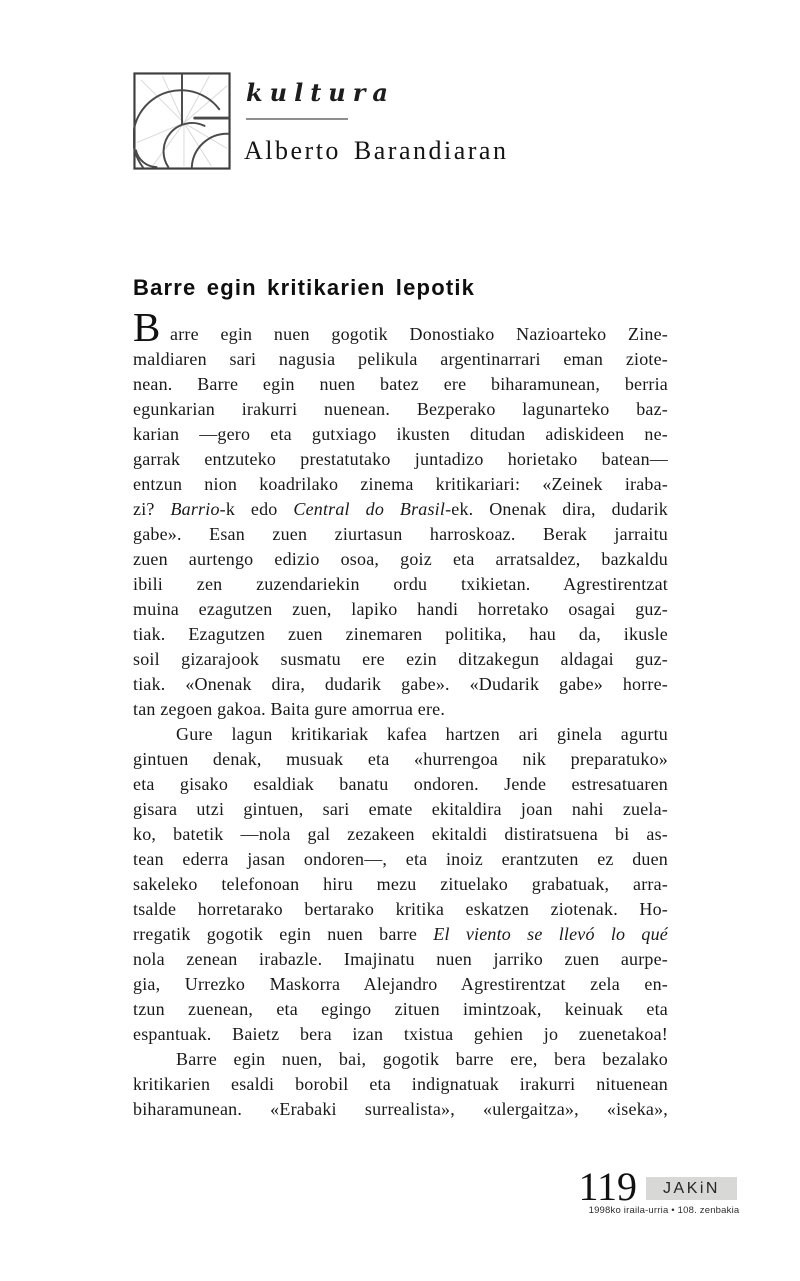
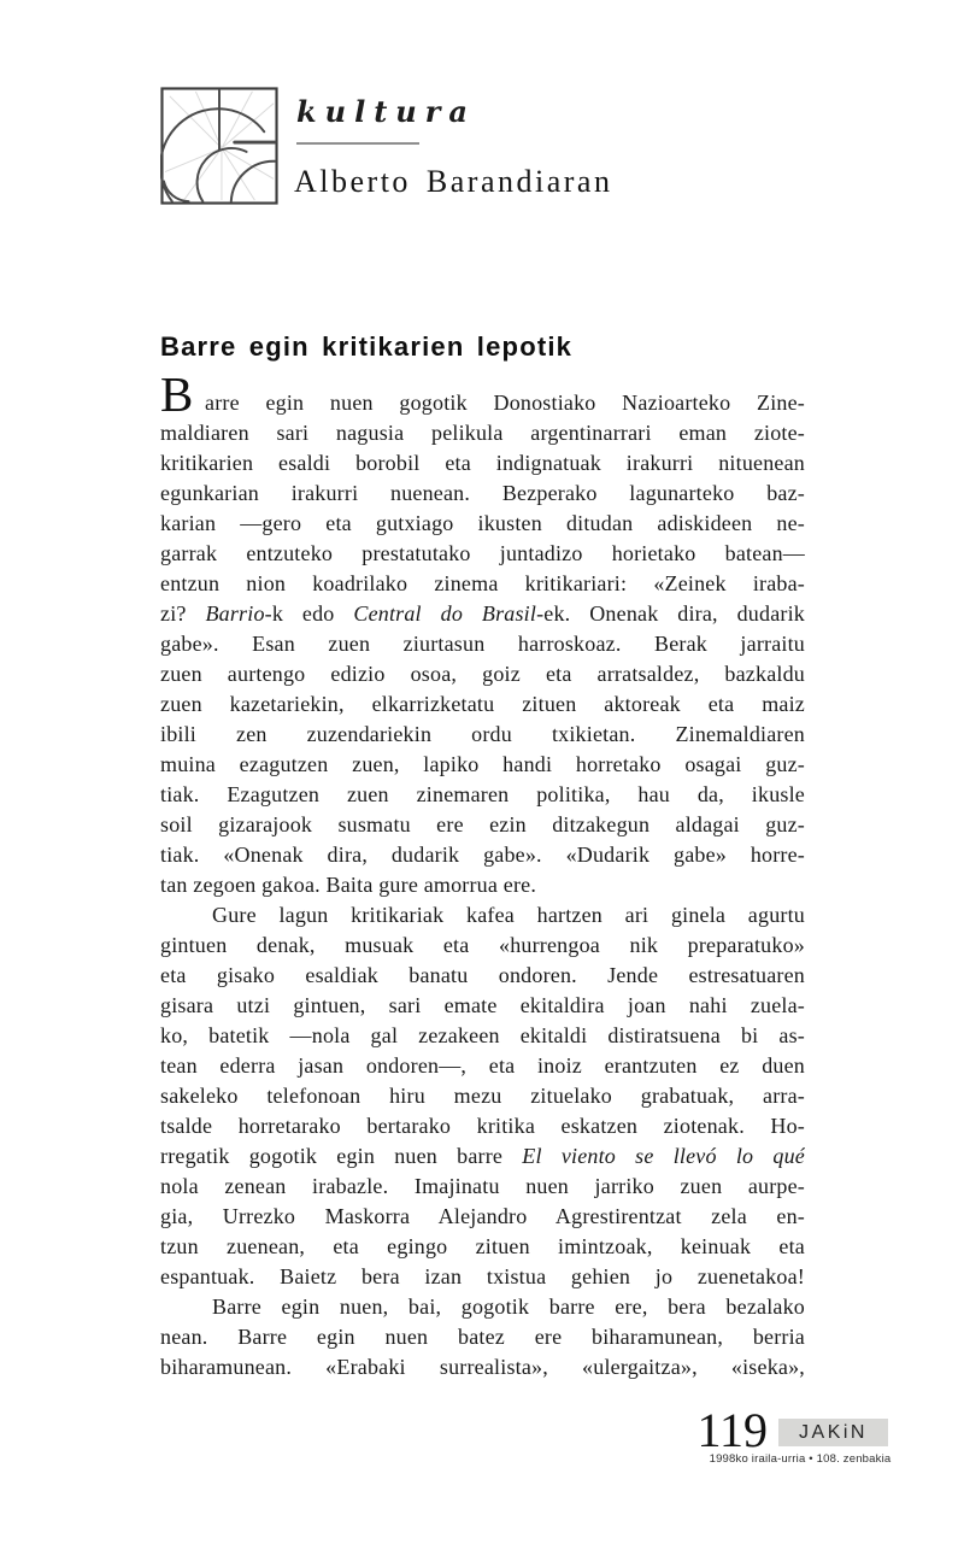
  kultura
  Alberto Barandiaran
  Barre egin kritikarien lepotik
  B
  arre egin nuen gogotik Donostiako Nazioarteko Zine-
  maldiaren sari nagusia pelikula argentinarrari eman ziote-
- nean. Barre egin nuen batez ere biharamunean, berria
+ kritikarien esaldi borobil eta indignatuak irakurri nituenean
  egunkarian irakurri nuenean. Bezperako lagunarteko baz-
  karian —gero eta gutxiago ikusten ditudan adiskideen ne-
  garrak entzuteko prestatutako juntadizo horietako batean—
  entzun nion koadrilako zinema kritikariari: «Zeinek iraba-
  zi? Barrio-k edo Central do Brasil-ek. Onenak dira, dudarik
  gabe». Esan zuen ziurtasun harroskoaz. Berak jarraitu
  zuen aurtengo edizio osoa, goiz eta arratsaldez, bazkaldu
+ zuen kazetariekin, elkarrizketatu zituen aktoreak eta maiz
- ibili zen zuzendariekin ordu txikietan. Agrestirentzat
+ ibili zen zuzendariekin ordu txikietan. Zinemaldiaren
  muina ezagutzen zuen, lapiko handi horretako osagai guz-
  tiak. Ezagutzen zuen zinemaren politika, hau da, ikusle
  soil gizarajook susmatu ere ezin ditzakegun aldagai guz-
  tiak. «Onenak dira, dudarik gabe». «Dudarik gabe» horre-
  tan zegoen gakoa. Baita gure amorrua ere.
  Gure lagun kritikariak kafea hartzen ari ginela agurtu
  gintuen denak, musuak eta «hurrengoa nik preparatuko»
  eta gisako esaldiak banatu ondoren. Jende estresatuaren
  gisara utzi gintuen, sari emate ekitaldira joan nahi zuela-
  ko, batetik —nola gal zezakeen ekitaldi distiratsuena bi as-
  tean ederra jasan ondoren—, eta inoiz erantzuten ez duen
  sakeleko telefonoan hiru mezu zituelako grabatuak, arra-
  tsalde horretarako bertarako kritika eskatzen ziotenak. Ho-
  rregatik gogotik egin nuen barre El viento se llevó lo qué
  nola zenean irabazle. Imajinatu nuen jarriko zuen aurpe-
  gia, Urrezko Maskorra Alejandro Agrestirentzat zela en-
  tzun zuenean, eta egingo zituen imintzoak, keinuak eta
  espantuak. Baietz bera izan txistua gehien jo zuenetakoa!
  Barre egin nuen, bai, gogotik barre ere, bera bezalako
- kritikarien esaldi borobil eta indignatuak irakurri nituenean
+ nean. Barre egin nuen batez ere biharamunean, berria
  biharamunean. «Erabaki surrealista», «ulergaitza», «iseka»,
  119
  JAKiN
  1998ko iraila-urria • 108. zenbakia
